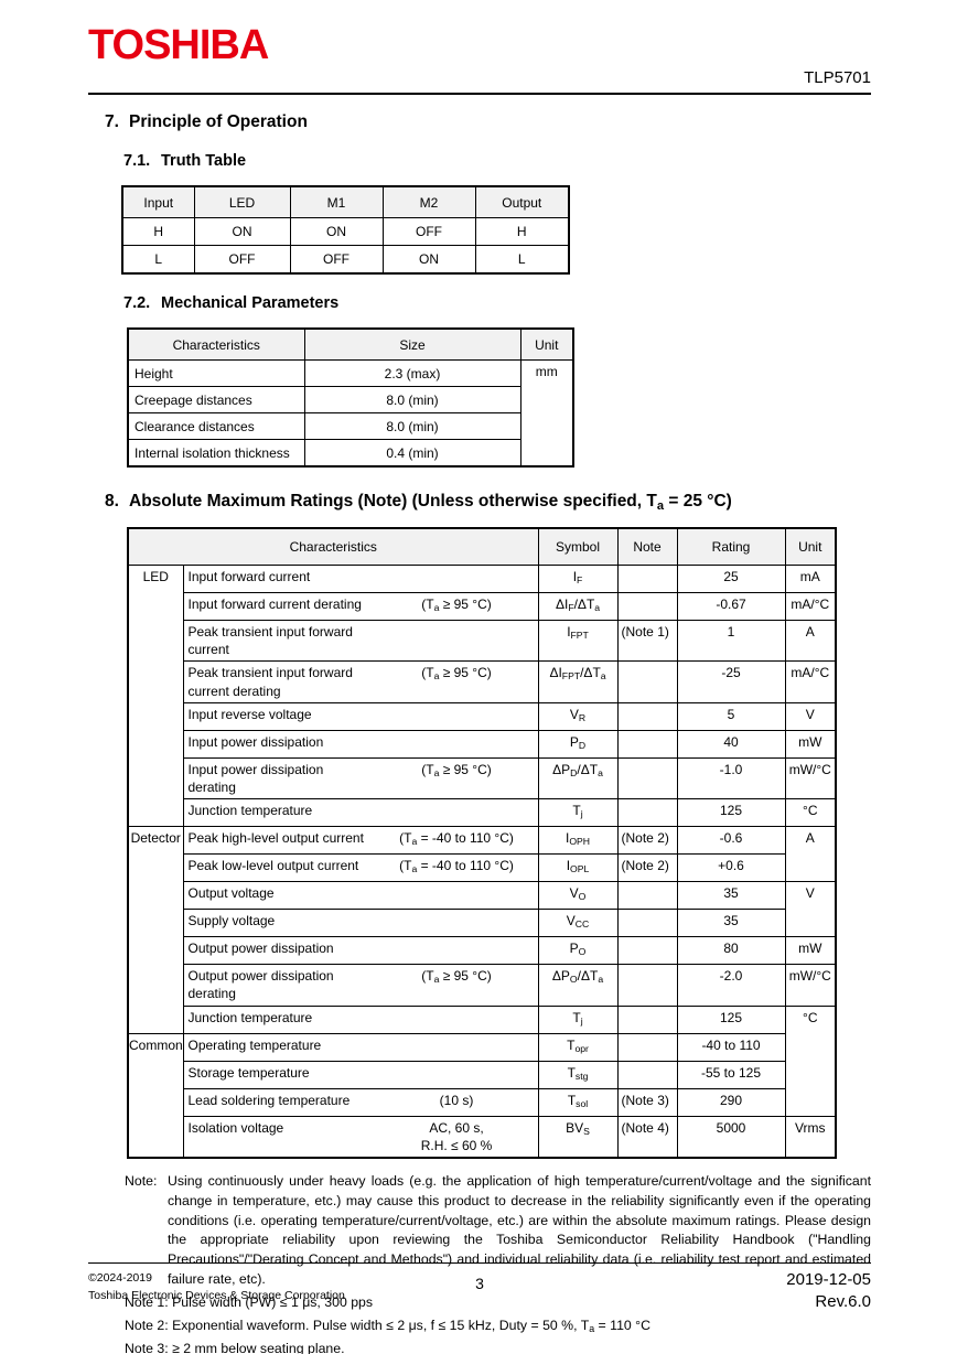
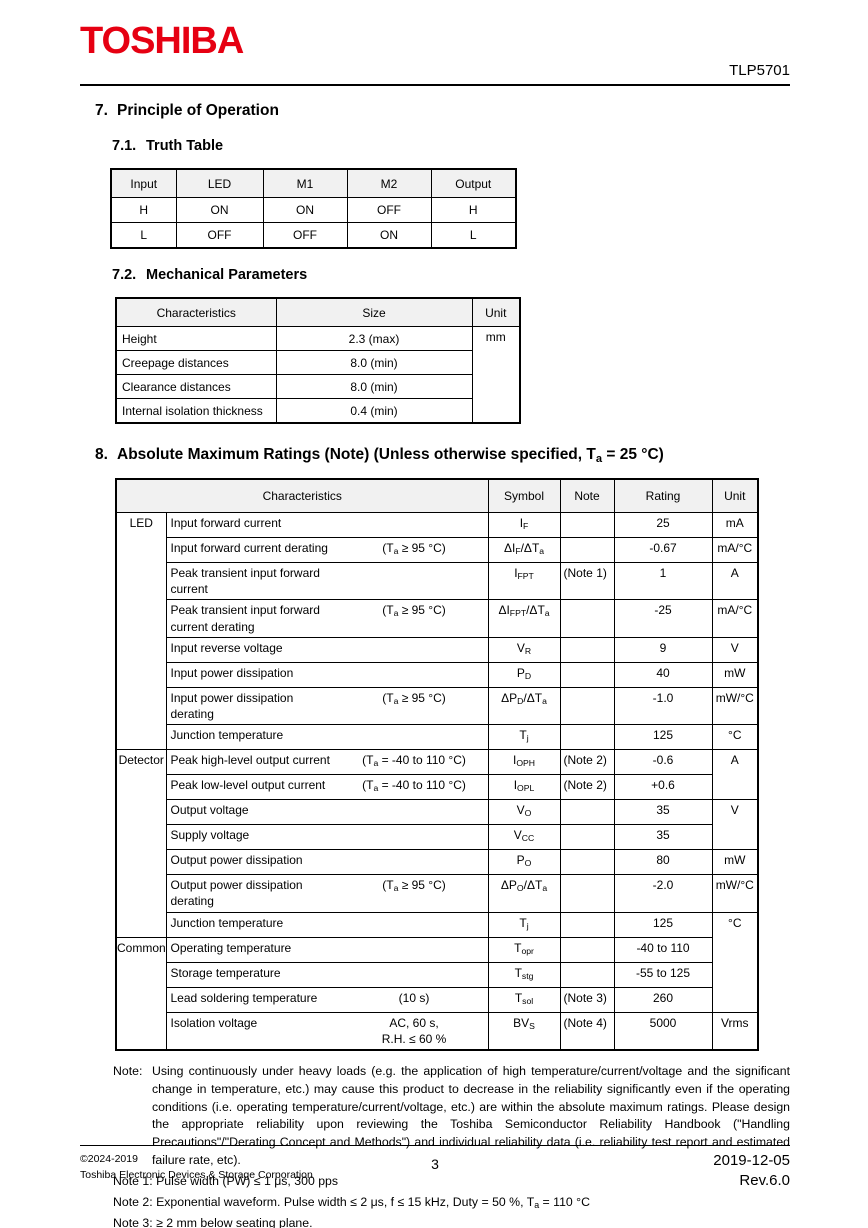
  TOSHIBA
  TLP5701
  7. Principle of Operation
  7.1. Truth Table
  Input	LED	M1	M2	Output
  H	ON	ON	OFF	H
  L	OFF	OFF	ON	L
  7.2. Mechanical Parameters
  Characteristics	Size	Unit
  Height	2.3 (max)	mm
  Creepage distances	8.0 (min)
  Clearance distances	8.0 (min)
  Internal isolation thickness	0.4 (min)
  8. Absolute Maximum Ratings (Note) (Unless otherwise specified, Ta = 25 °C)
  Characteristics	Symbol	Note	Rating	Unit
  LED	Input forward current	IF		25	mA
  Input forward current derating (Ta ≥ 95 °C)	ΔIF/ΔTa		-0.67	mA/°C
  Peak transient input forwardcurrent	IFPT	(Note 1)	1	A
  Peak transient input forwardcurrent derating(Ta ≥ 95 °C)	ΔIFPT/ΔTa		-25	mA/°C
- Input reverse voltage	VR		5	V
+ Input reverse voltage	VR		9	V
  Input power dissipation	PD		40	mW
  Input power dissipationderating(Ta ≥ 95 °C)	ΔPD/ΔTa		-1.0	mW/°C
  Junction temperature	Tj		125	°C
  Detector	Peak high-level output current (Ta = -40 to 110 °C)	IOPH	(Note 2)	-0.6	A
  Peak low-level output current (Ta = -40 to 110 °C)	IOPL	(Note 2)	+0.6
  Output voltage	VO		35	V
  Supply voltage	VCC		35
  Output power dissipation	PO		80	mW
  Output power dissipationderating(Ta ≥ 95 °C)	ΔPO/ΔTa		-2.0	mW/°C
  Junction temperature	Tj		125	°C
  Common	Operating temperature	Topr		-40 to 110
  Storage temperature	Tstg		-55 to 125
- Lead soldering temperature (10 s)	Tsol	(Note 3)	290
+ Lead soldering temperature (10 s)	Tsol	(Note 3)	260
  Isolation voltage AC, 60 s,R.H. ≤ 60 %	BVS	(Note 4)	5000	Vrms
  Note:
  Using continuously under heavy loads (e.g. the application of high temperature/current/voltage and the significant change in temperature, etc.) may cause this product to decrease in the reliability significantly even if the operating conditions (i.e. operating temperature/current/voltage, etc.) are within the absolute maximum ratings. Please design the appropriate reliability upon reviewing the Toshiba Semiconductor Reliability Handbook ("Handling Precautions"/"Derating Concept and Methods") and individual reliability data (i.e. reliability test report and estimated failure rate, etc).
  Note 1: Pulse width (PW) ≤ 1 μs, 300 pps
  Note 2: Exponential waveform. Pulse width ≤ 2 μs, f ≤ 15 kHz, Duty = 50 %, Ta = 110 °C
  Note 3: ≥ 2 mm below seating plane.
  ©2024-2019
  Toshiba Electronic Devices & Storage Corporation
  3
  2019-12-05
  Rev.6.0
